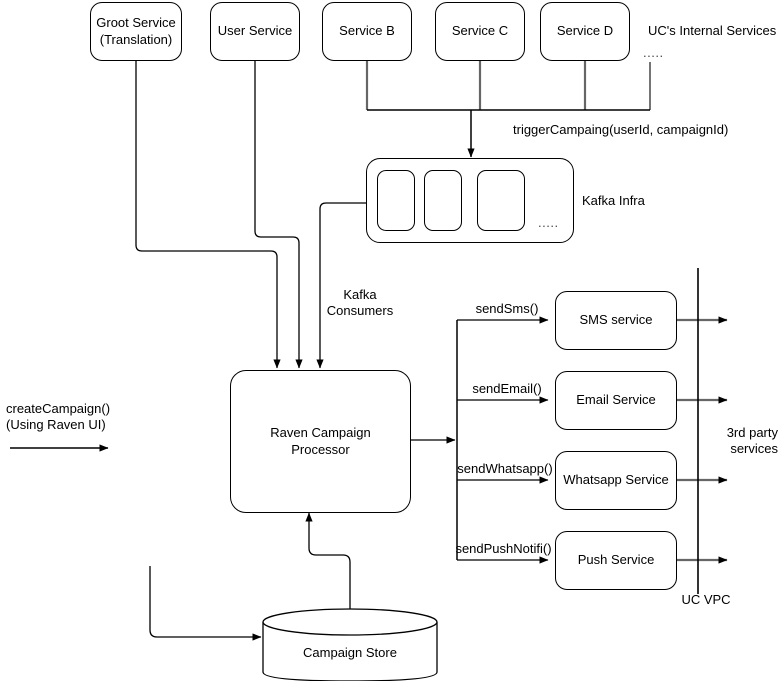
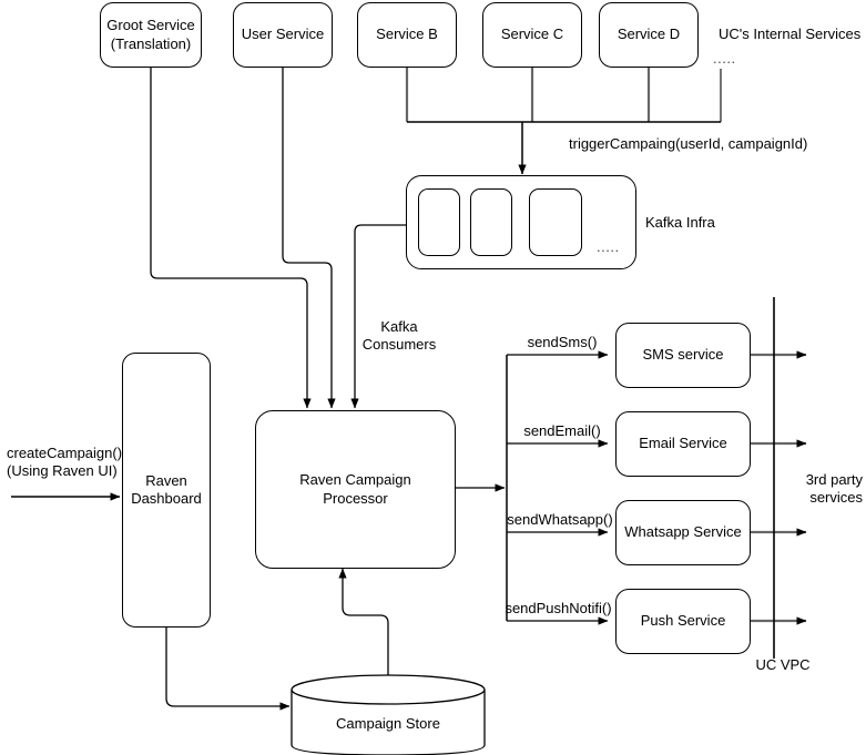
  Groot Service
  (Translation)
  User Service
  Service B
  Service C
  Service D
  UC's Internal Services
  .....
  triggerCampaing(userId, campaignId)
  .....
  Kafka Infra
  Kafka
  Consumers
  createCampaign()
  (Using Raven UI)
+ Raven
+ Dashboard
  Raven Campaign
  Processor
  Campaign Store
  sendSms()
  sendEmail()
  sendWhatsapp()
  sendPushNotifi()
  SMS service
  Email Service
  Whatsapp Service
  Push Service
  3rd party
  services
  UC VPC
